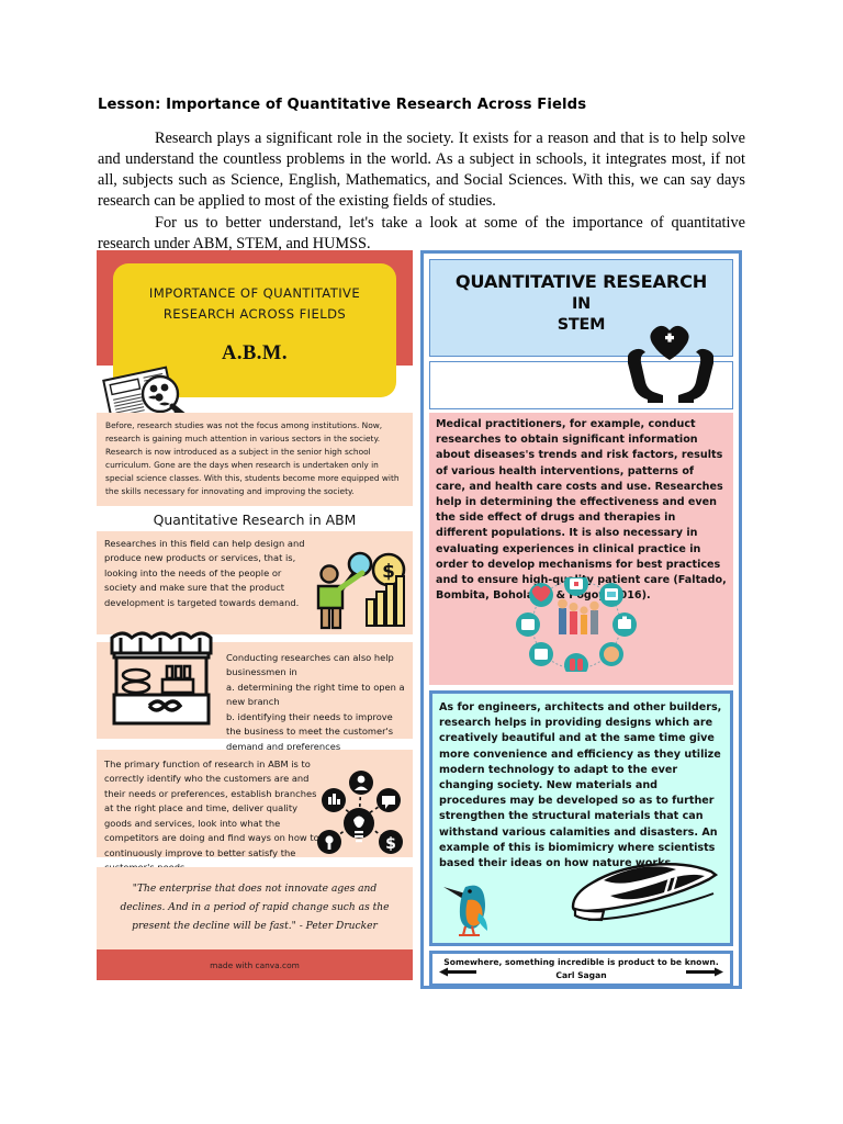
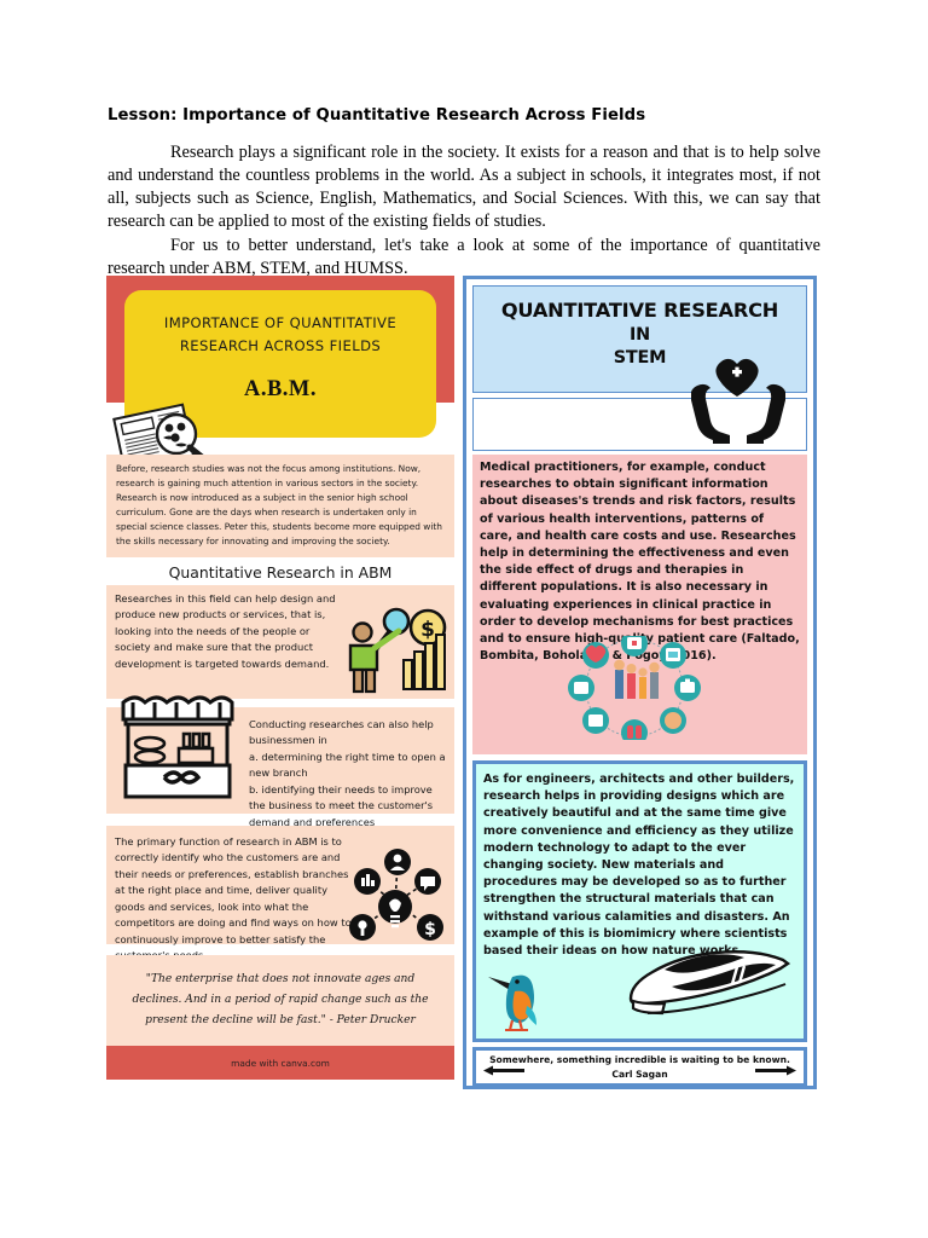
  Lesson: Importance of Quantitative Research Across Fields
- Research plays a significant role in the society. It exists for a reason and that is to help solve and understand the countless problems in the world. As a subject in schools, it integrates most, if not all, subjects such as Science, English, Mathematics, and Social Sciences. With this, we can say days research can be applied to most of the existing fields of studies.
+ Research plays a significant role in the society. It exists for a reason and that is to help solve and understand the countless problems in the world. As a subject in schools, it integrates most, if not all, subjects such as Science, English, Mathematics, and Social Sciences. With this, we can say that research can be applied to most of the existing fields of studies.
  For us to better understand, let's take a look at some of the importance of quantitative research under ABM, STEM, and HUMSS.
  IMPORTANCE OF QUANTITATIVE
  RESEARCH ACROSS FIELDS
  A.B.M.
- Before, research studies was not the focus among institutions. Now, research is gaining much attention in various sectors in the society. Research is now introduced as a subject in the senior high school curriculum. Gone are the days when research is undertaken only in special science classes. With this, students become more equipped with the skills necessary for innovating and improving the society.
+ Before, research studies was not the focus among institutions. Now, research is gaining much attention in various sectors in the society. Research is now introduced as a subject in the senior high school curriculum. Gone are the days when research is undertaken only in special science classes. Peter this, students become more equipped with the skills necessary for innovating and improving the society.
  Quantitative Research in ABM
  Researches in this field can help design and produce new products or services, that is, looking into the needs of the people or society and make sure that the product development is targeted towards demand.
  $
  Conducting researches can also help businessmen in
  a. determining the right time to open a new branch
  b. identifying their needs to improve the business to meet the customer's demand and preferences
  The primary function of research in ABM is to correctly identify who the customers are and their needs or preferences, establish branches at the right place and time, deliver quality goods and services, look into what the competitors are doing and find ways on how to continuously improve to better satisfy the
  $
  "The enterprise that does not innovate ages and declines. And in a period of rapid change such as the present the decline will be fast." - Peter Drucker
  made with canva.com
  QUANTITATIVE RESEARCH
  IN
  STEM
  Medical practitioners, for example, conduct researches to obtain significant information about diseases's trends and risk factors, results of various health interventions, patterns of care, and health care costs and use. Researches help in determining the effectiveness and even the side effect of drugs and therapies in different populations. It is also necessary in evaluating experiences in clinical practice in order to develop mechanisms for best practices and to ensure high-quy patient care (Faltado, Bombita, Bohol & Pogo16).
  As for engineers, architects and other builders, research helps in providing designs which are creatively beautiful and at the same time give more convenience and efficiency as they utilize modern technology to adapt to the ever changing society. New materials and procedures may be developed so as to further strengthen the structural materials that can withstand various calamities and disasters. An example of this is biomimicry where scientists based their ideas on how nature wor
- Somewhere, something incredible is product to be known.
+ Somewhere, something incredible is waiting to be known.
  Carl Sagan
